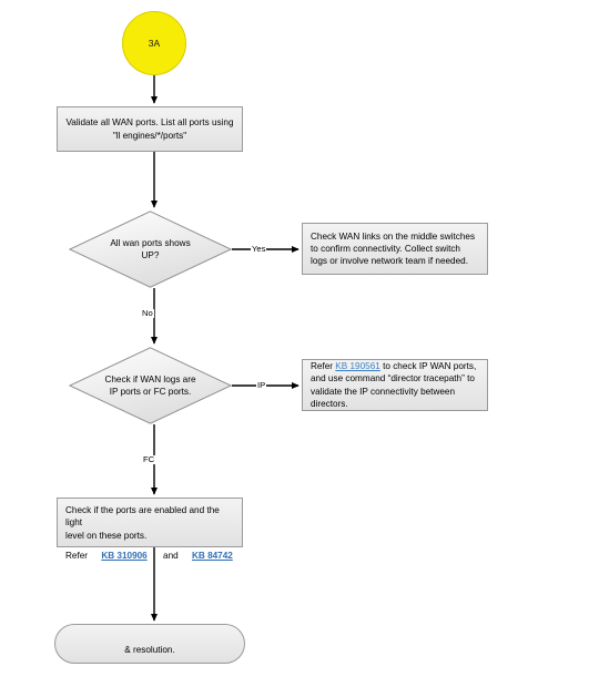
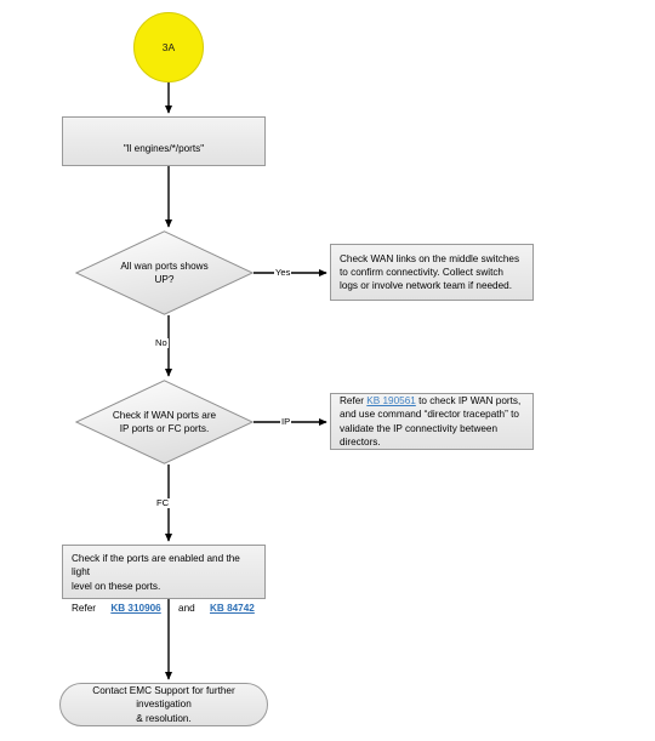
  3A
- Validate all WAN ports. List all ports using
  "ll engines/*/ports"
  All wan ports shows
  UP?
  Yes
  Check WAN links on the middle switches to confirm connectivity. Collect switch logs or involve network team if needed.
  No
- Check if WAN logs are
+ Check if WAN ports are
  IP ports or FC ports.
  IP
  Refer KB 190561 to check IP WAN ports, and use command “director tracepath” to validate the IP connectivity between directors.
  FC
  Check if the ports are enabled and the light
  level on these ports.
  Refer KB 310906 and KB 84742
+ Contact EMC Support for further investigation
  & resolution.
